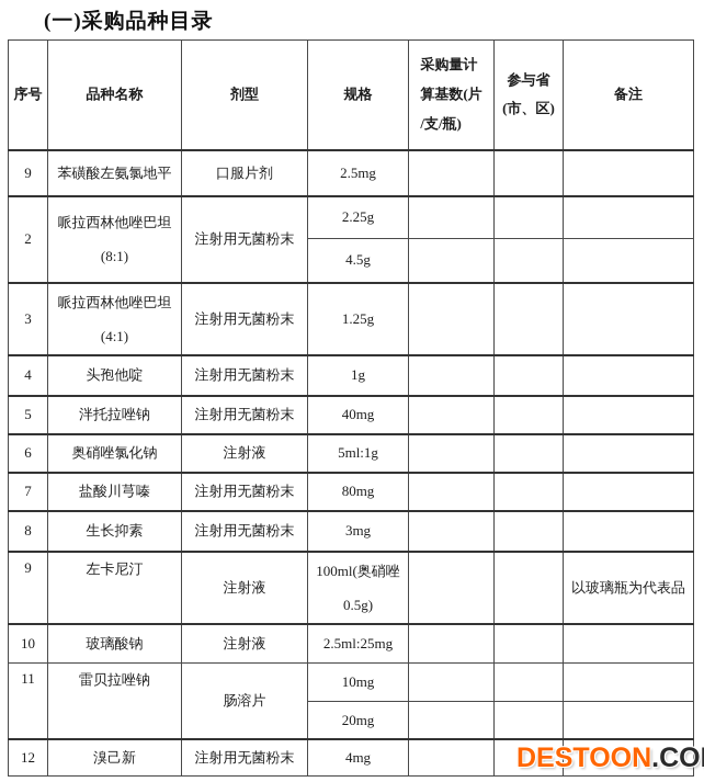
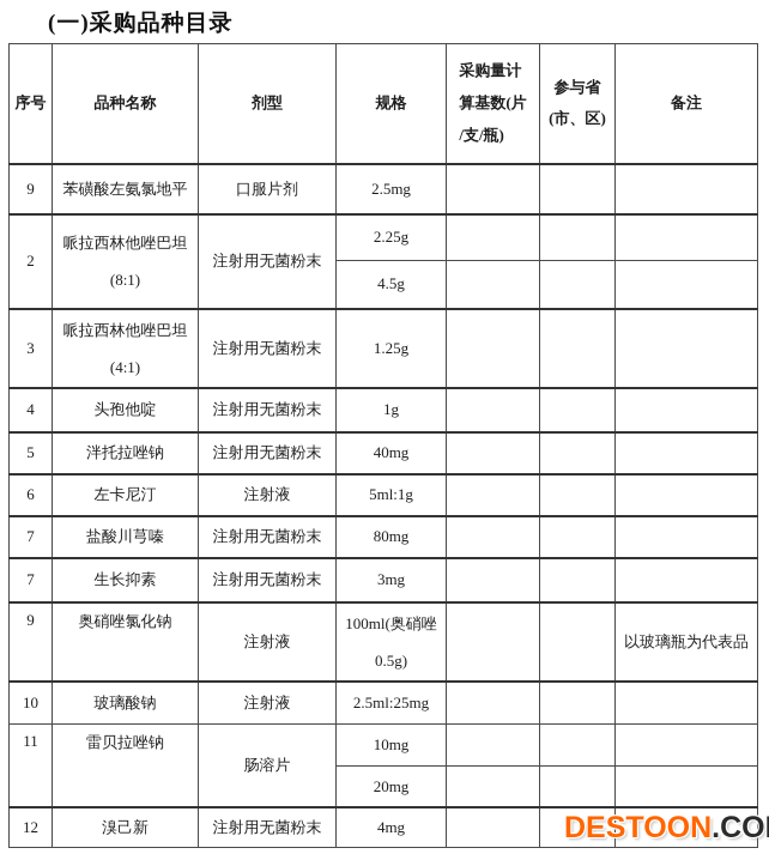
  (一)采购品种目录
  序号	品种名称	剂型	规格	采购量计 算基数(片 /支/瓶)	参与省 (市、区)	备注
  9	苯磺酸左氨氯地平	口服片剂	2.5mg
  2	哌拉西林他唑巴坦 (8:1)	注射用无菌粉末	2.25g
  4.5g
  3	哌拉西林他唑巴坦 (4:1)	注射用无菌粉末	1.25g
  4	头孢他啶	注射用无菌粉末	1g
  5	泮托拉唑钠	注射用无菌粉末	40mg
- 6	奥硝唑氯化钠	注射液	5ml:1g
+ 6	左卡尼汀	注射液	5ml:1g
  7	盐酸川芎嗪	注射用无菌粉末	80mg
- 8	生长抑素	注射用无菌粉末	3mg
+ 7	生长抑素	注射用无菌粉末	3mg
- 9	左卡尼汀	注射液	100ml(奥硝唑 0.5g)			以玻璃瓶为代表品
+ 9	奥硝唑氯化钠	注射液	100ml(奥硝唑 0.5g)			以玻璃瓶为代表品
  10	玻璃酸钠	注射液	2.5ml:25mg
  11	雷贝拉唑钠	肠溶片	10mg
  20mg
  12	溴己新	注射用无菌粉末	4mg
  DESTOON.CO
